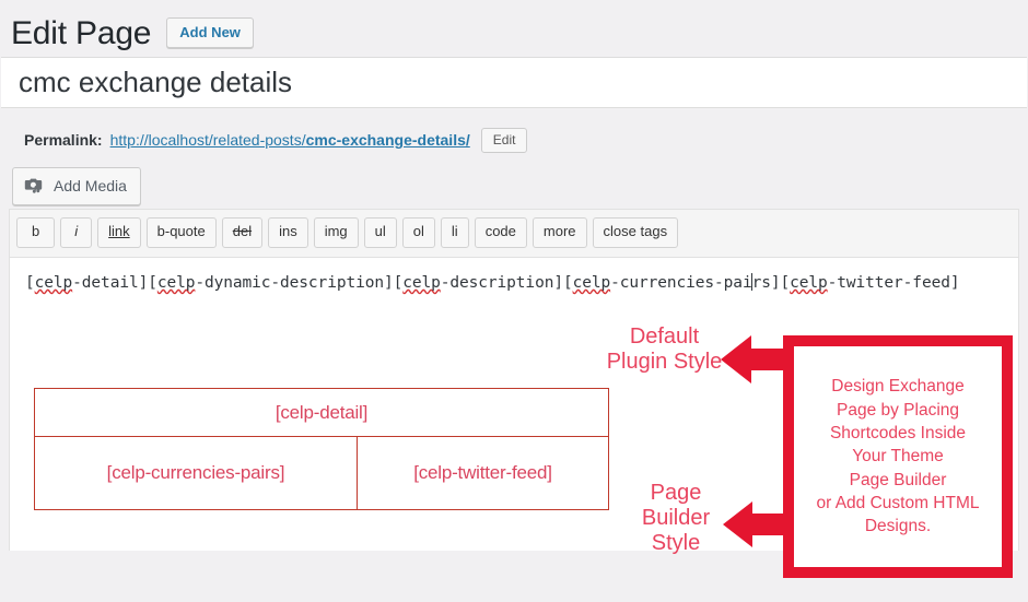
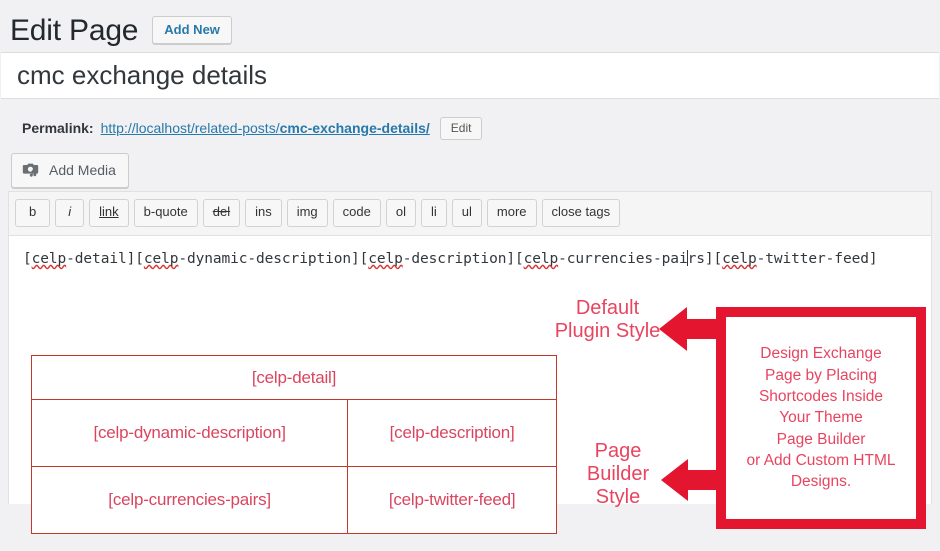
  Edit Page
  Add New
  cmc exchange details
  Permalink:
  http://localhost/related-posts/cmc-exchange-details/
  Edit
  Add Media
  b
  i
  link
  b-quote
  del
  ins
  img
- ul
+ code
  ol
  li
- code
+ ul
  more
  close tags
  [celp-detail][celp-dynamic-description][celp-description][celp-currencies-pairs][celp-twitter-feed]
  [celp-detail]
+ [celp-dynamic-description]	[celp-description]
  [celp-currencies-pairs]	[celp-twitter-feed]
  Default
  Plugin Style
  Page
  Builder
  Style
  Design Exchange
  Page by Placing
  Shortcodes Inside
  Your Theme
  Page Builder
  or Add Custom HTML
  Designs.
